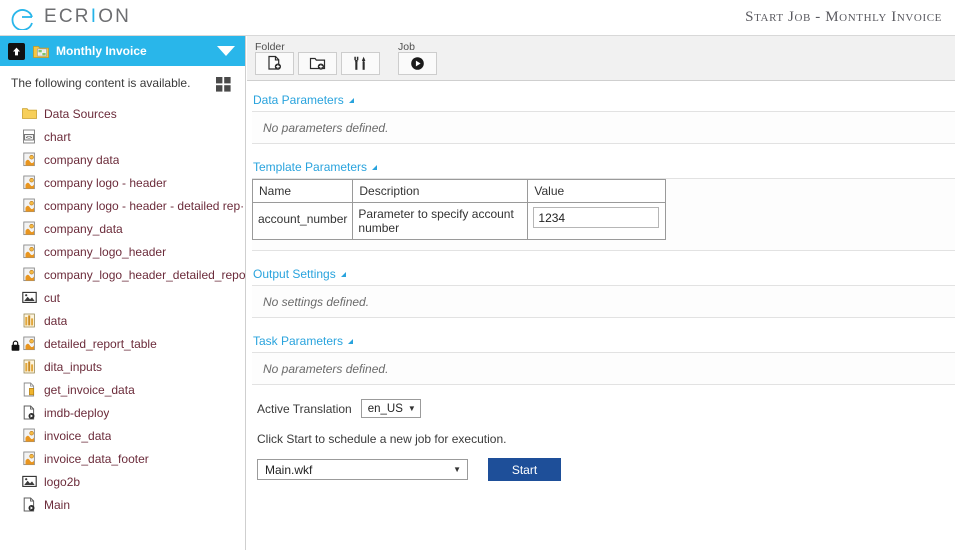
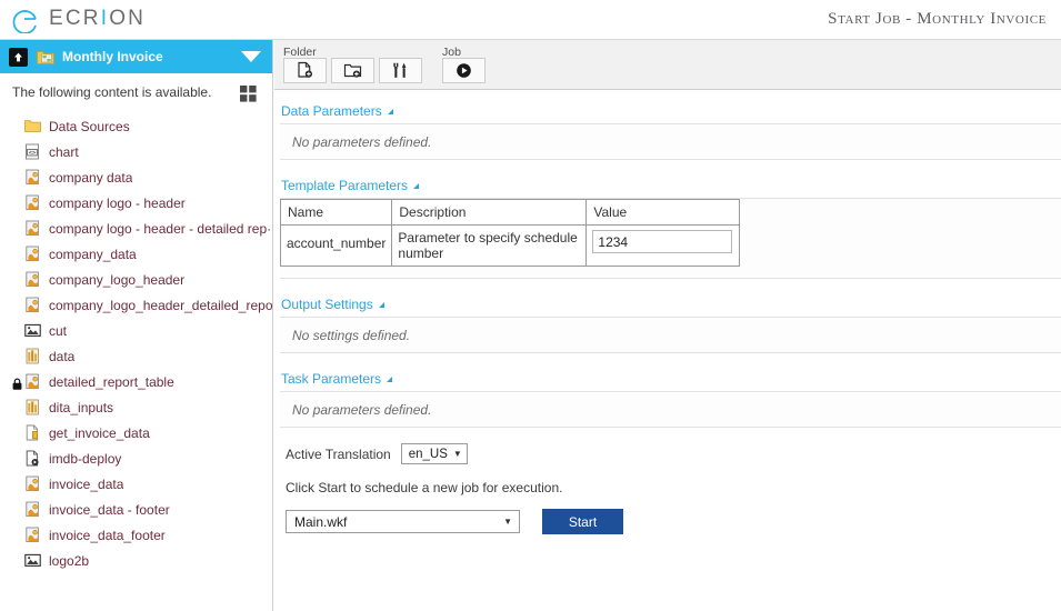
  ECRION
  Start Job - Monthly Invoice
  Monthly Invoice
  The following content is available.
  Data Sources
  chart
  company data
  company logo - header
  company logo - header - detailed rep·
  company_data
  company_logo_header
  company_logo_header_detailed_repo
  cut
  data
  detailed_report_table
  dita_inputs
  get_invoice_data
  imdb-deploy
  invoice_data
+ invoice_data - footer
  invoice_data_footer
  logo2b
- Main
  Folder
  Job
  Data Parameters
  No parameters defined.
  Template Parameters
  Name	Description	Value
- account_number	Parameter to specify account number	1234
+ account_number	Parameter to specify schedule number	1234
  Output Settings
  No settings defined.
  Task Parameters
  No parameters defined.
  Active Translation
  en_US
  ▼
  Click Start to schedule a new job for execution.
  Main.wkf
  ▼
  Start
